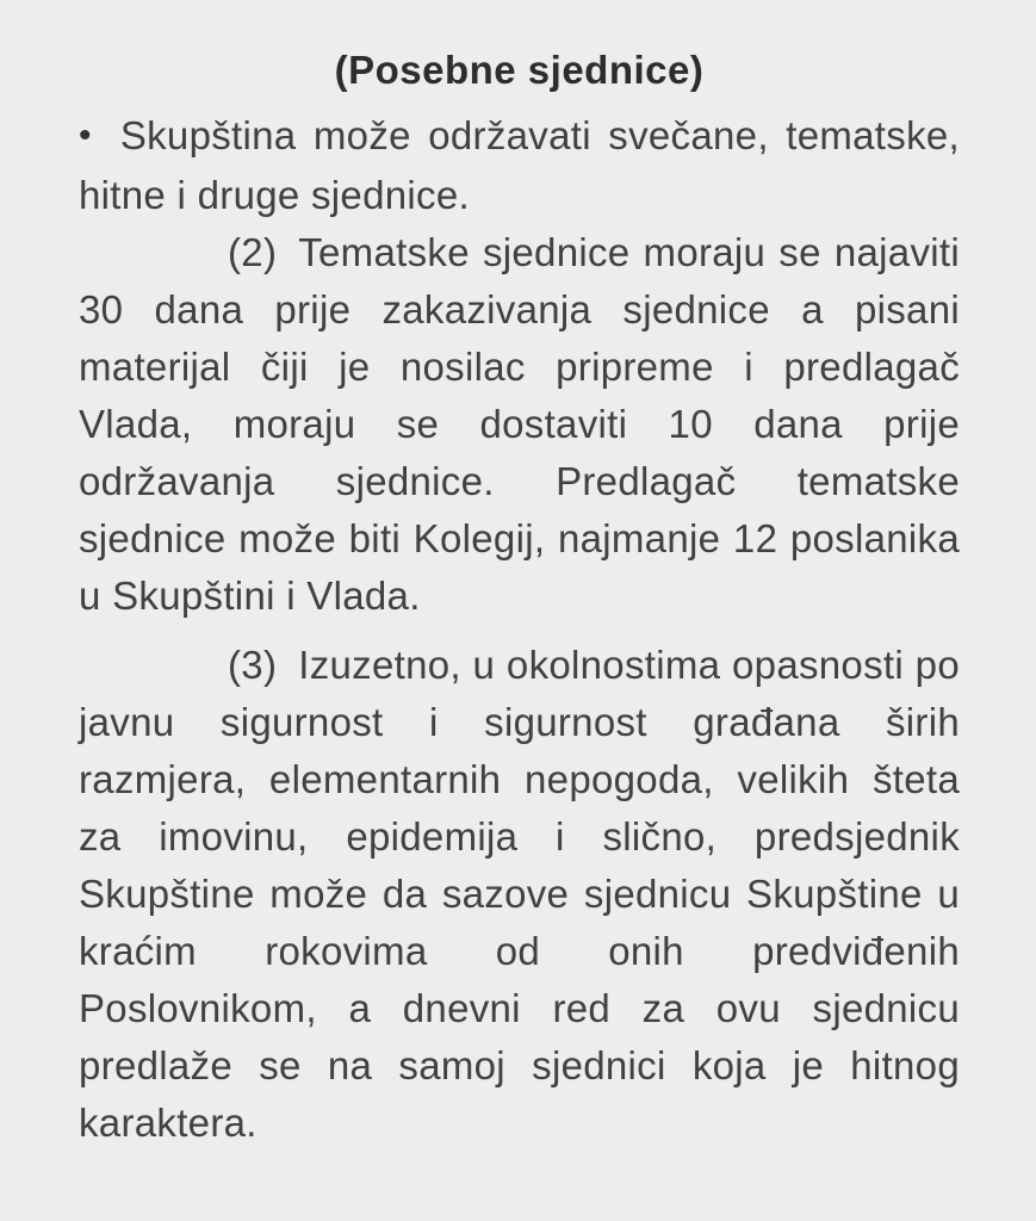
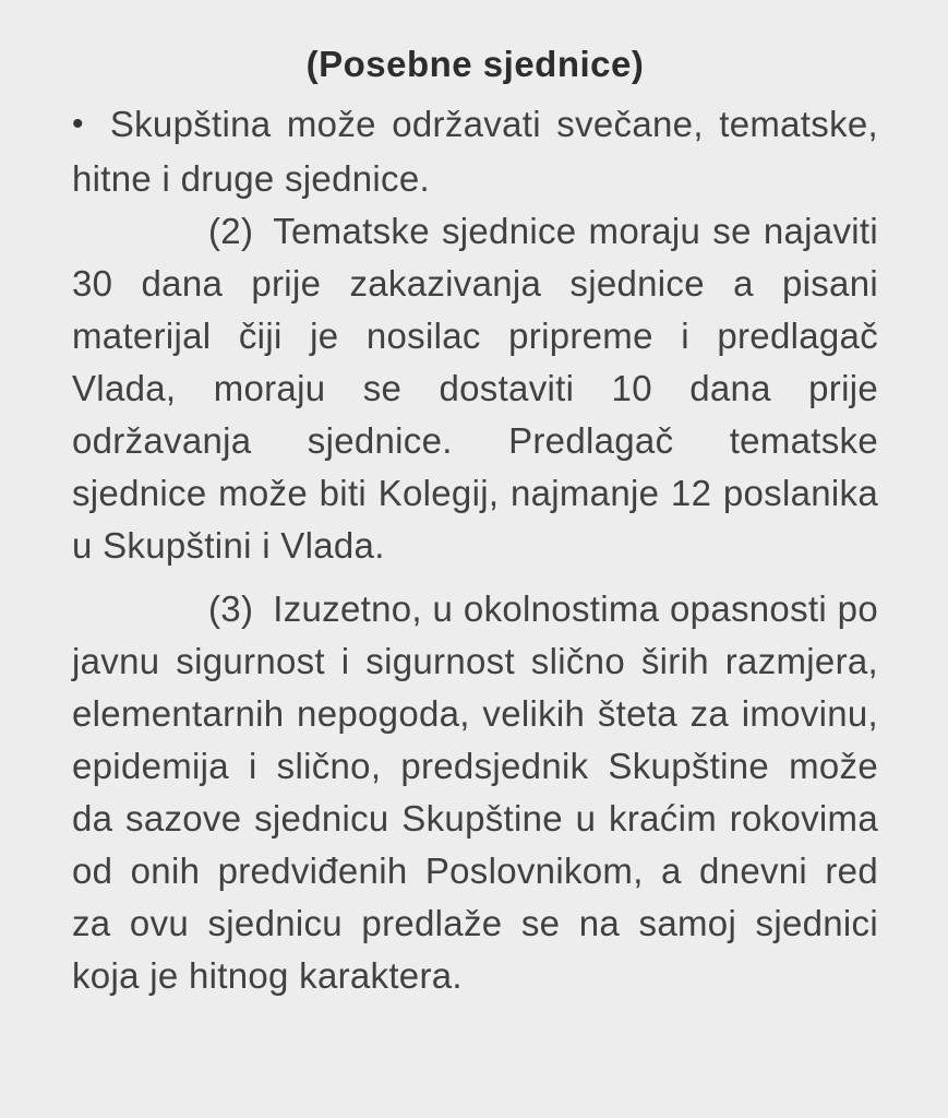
  (Posebne sjednice)
  • Skupština može održavati svečane, tematske, hitne i druge sjednice.
  (2) Tematske sjednice moraju se najaviti 30 dana prije zakazivanja sjednice a pisani materijal čiji je nosilac pripreme i predlagač Vlada, moraju se dostaviti 10 dana prije održavanja sjednice. Predlagač tematske sjednice može biti Kolegij, najmanje 12 poslanika u Skupštini i Vlada.
- (3) Izuzetno, u okolnostima opasnosti po javnu sigurnost i sigurnost građana širih razmjera, elementarnih nepogoda, velikih šteta za imovinu, epidemija i slično, predsjednik Skupštine može da sazove sjednicu Skupštine u kraćim rokovima od onih predviđenih Poslovnikom, a dnevni red za ovu sjednicu predlaže se na samoj sjednici koja je hitnog karaktera.
+ (3) Izuzetno, u okolnostima opasnosti po javnu sigurnost i sigurnost slično širih razmjera, elementarnih nepogoda, velikih šteta za imovinu, epidemija i slično, predsjednik Skupštine može da sazove sjednicu Skupštine u kraćim rokovima od onih predviđenih Poslovnikom, a dnevni red za ovu sjednicu predlaže se na samoj sjednici koja je hitnog karaktera.
